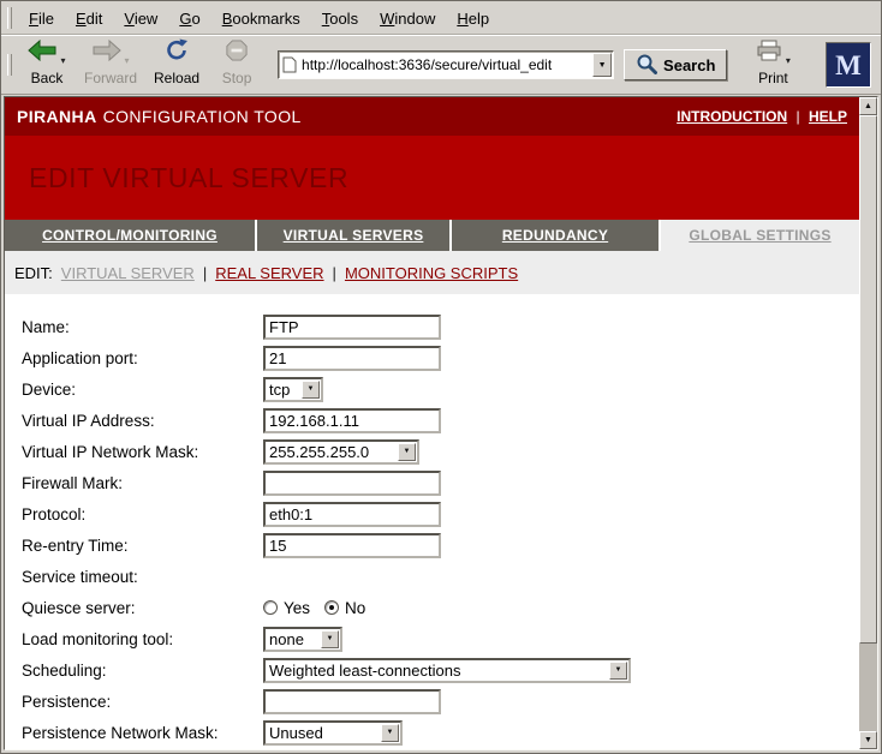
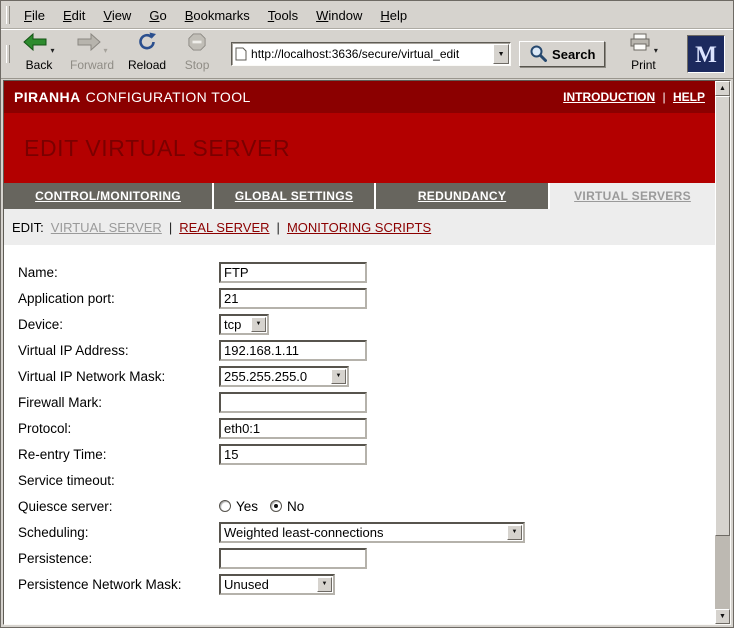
  File
  Edit
  View
  Go
  Bookmarks
  Tools
  Window
  Help
  ▾
  Back
  ▾
  Forward
  Reload
  Stop
  http://localhost:3636/secure/virtual_edit
  Search
  ▾
  Print
  M
  PIRANHA CONFIGURATION TOOL
  INTRODUCTION | HELP
  EDIT VIRTUAL SERVER
  CONTROL/MONITORING
- VIRTUAL SERVERS
+ GLOBAL SETTINGS
  REDUNDANCY
- GLOBAL SETTINGS
+ VIRTUAL SERVERS
  EDIT:
  VIRTUAL SERVER
  |
  REAL SERVER
  |
  MONITORING SCRIPTS
  Name:
  FTP
  Application port:
  21
  Device:
  tcp
  Virtual IP Address:
  192.168.1.11
  Virtual IP Network Mask:
  255.255.255.0
  Firewall Mark:
  Protocol:
  eth0:1
  Re-entry Time:
  15
  Service timeout:
  Quiesce server:
  Yes
  No
- Load monitoring tool:
- none
  Scheduling:
  Weighted least-connections
  Persistence:
  Persistence Network Mask:
  Unused
